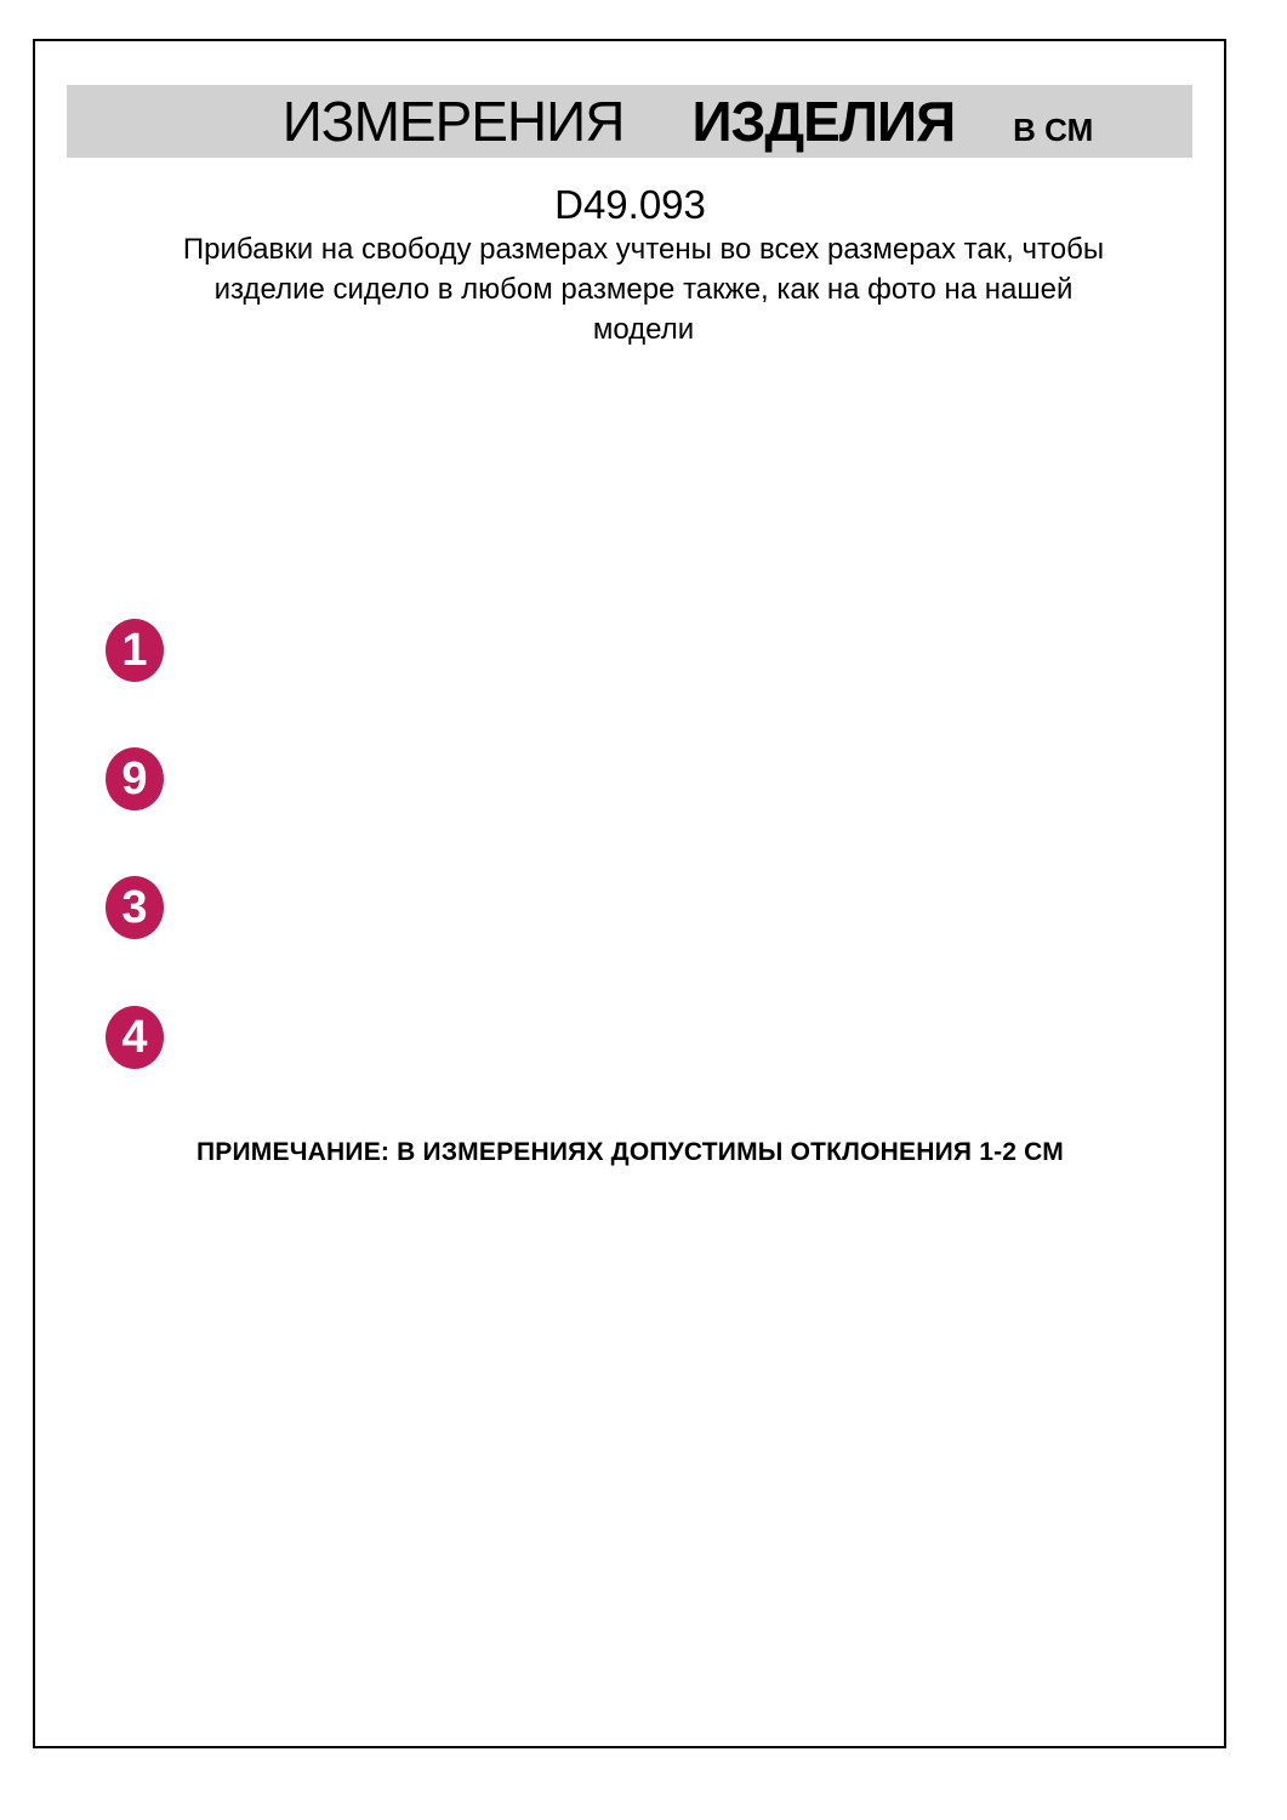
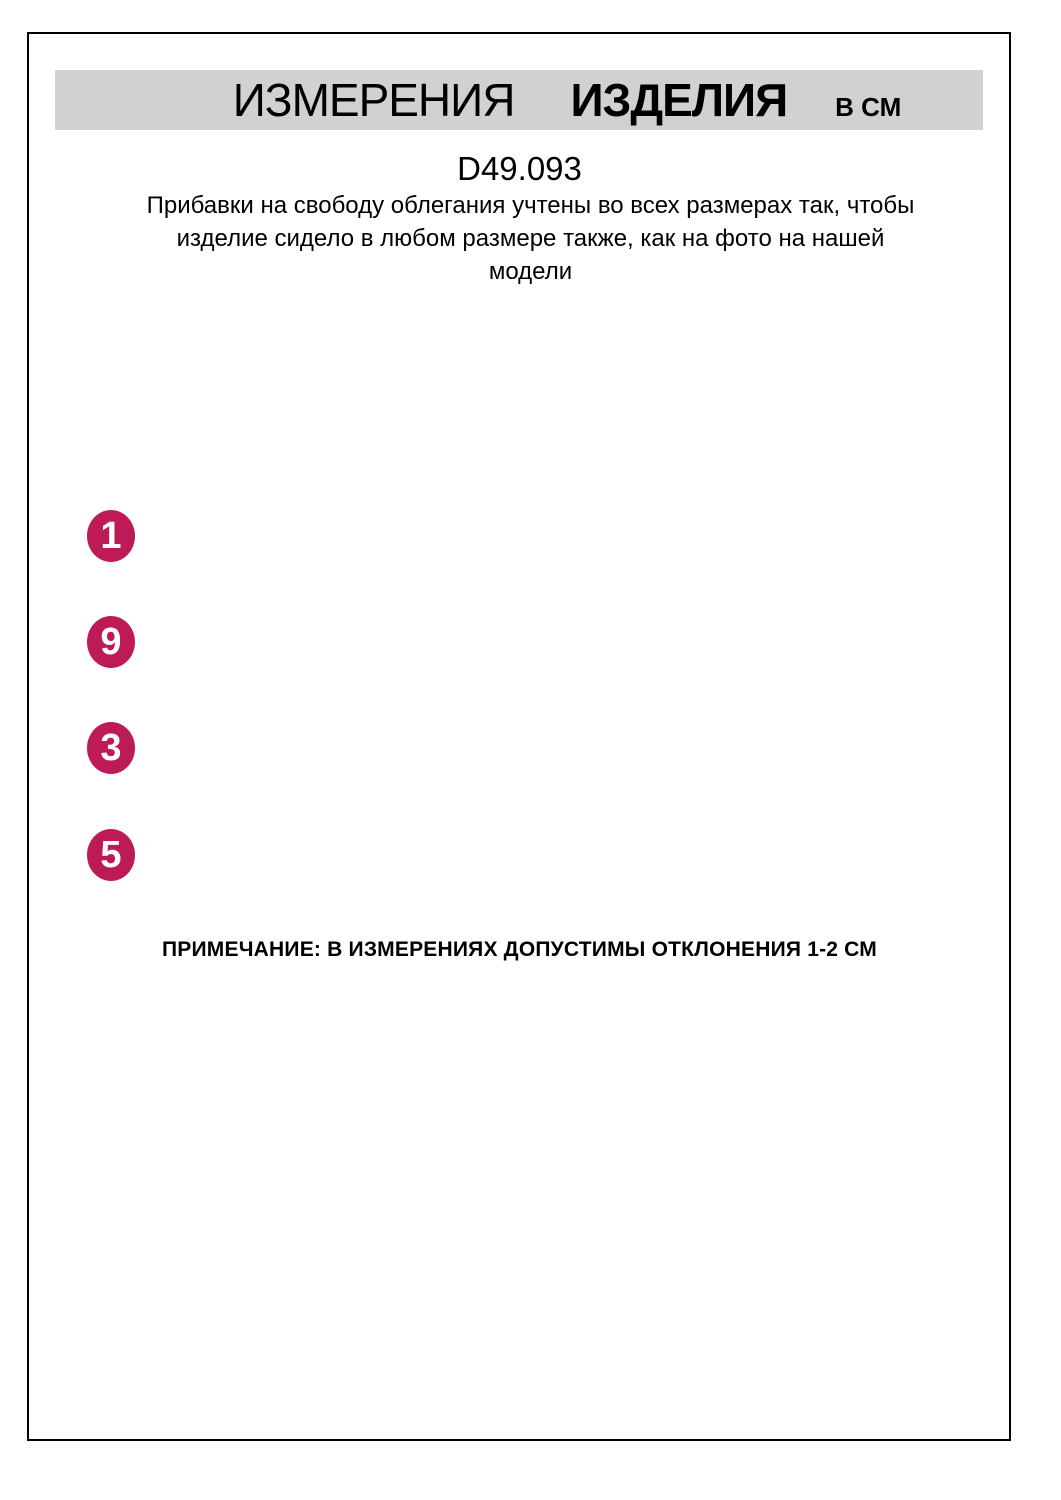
  ИЗМЕРЕНИЯ
  ИЗДЕЛИЯ
  В СМ
  D49.093
- Прибавки на свободу размерах учтены во всех размерах так, чтобы изделие сидело в любом размере также, как на фото на нашей модели
+ Прибавки на свободу облегания учтены во всех размерах так, чтобы изделие сидело в любом размере также, как на фото на нашей модели
  1
  9
  3
- 4
+ 5
  ПРИМЕЧАНИЕ: В ИЗМЕРЕНИЯХ ДОПУСТИМЫ ОТКЛОНЕНИЯ 1-2 СМ
